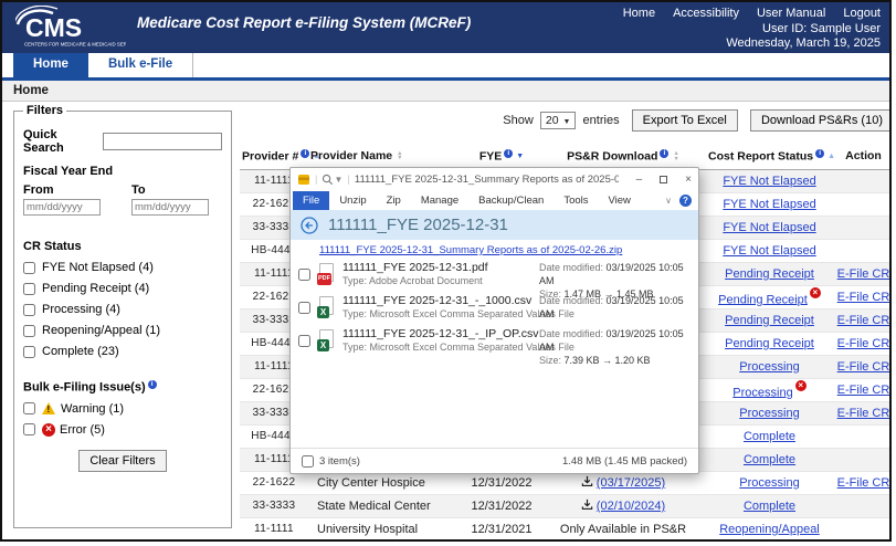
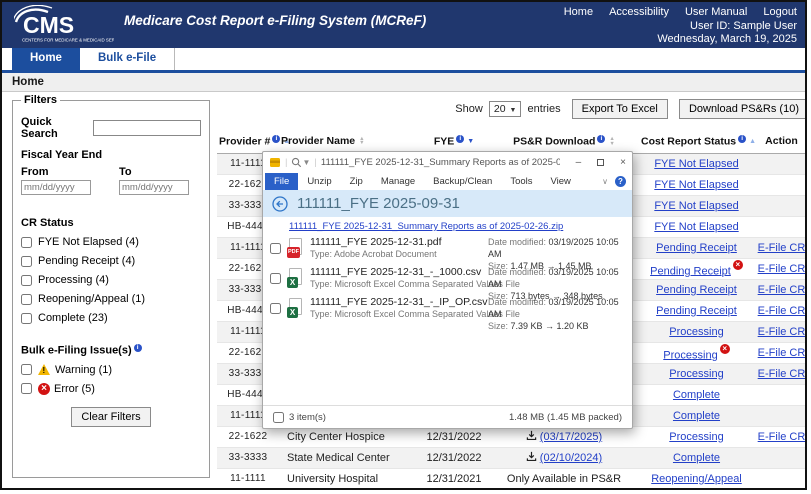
  CMS
  Medicare Cost Report e-Filing System (MCReF)
  Home Accessibility User Manual Logout
  User ID: Sample User
  Wednesday, March 19, 2025
  Home
  Bulk e-File
  Home
  Filters
  Quick Search
  Fiscal Year End
  From
  mm/dd/yyyy
  To
  mm/dd/yyyy
  CR Status
  FYE Not Elapsed (4)
  Pending Receipt (4)
  Processing (4)
  Reopening/Appeal (1)
  Complete (23)
  Bulk e-Filing Issue(s)
  Warning (1)
  Error (5)
  Clear Filters
  Show 20 entries Export To Excel Download PS&Rs (10)
  Provider #	Provider Name	FYE	PS&R Download	Cost Report Status	Action
  11-111				FYE Not Elapsed
  22-162				FYE Not Elapsed
  33-333				FYE Not Elapsed
  HB-444				FYE Not Elapsed
  11-111				Pending Receipt	E-File CR
  22-162				Pending Receipt	E-File CR
  33-333				Pending Receipt	E-File CR
  HB-444				Pending Receipt	E-File CR
  11-111				Processing	E-File CR
  22-162				Processing	E-File CR
  33-333				Processing	E-File CR
  HB-444				Complete
  11-111				Complete
  22-1622	City Center Hospice	12/31/2022	(03/17/2025)	Processing	E-File CR
  33-3333	State Medical Center	12/31/2022	(02/10/2024)	Complete
  11-1111	University Hospital	12/31/2021	Only Available in PS&R	Reopening/Appeal
  |
  ▼
  |
  111111_FYE 2025-12-31_Summary Reports as of 2025-0
  –
  ×
  File
  Unzip
  Zip
  Manage
  Backup/Clean
  Tools
  View
  ∨
  ?
- 111111_FYE 2025-12-31
+ 111111_FYE 2025-09-31
  111111_FYE 2025-12-31_Summary Reports as of 2025-02-26.zip
  111111_FYE 2025-12-31.pdf
  Type: Adobe Acrobat Document
  Date modified: 03/19/2025 10:05 AM
  Size: 1.47 MB → 1.45 MB
  X
  111111_FYE 2025-12-31_-_1000.csv
  Type: Microsoft Excel Comma Separated Values File
  Date modified: 03/19/2025 10:05 AM
+ Size: 713 bytes → 348 bytes
  X
  111111_FYE 2025-12-31_-_IP_OP.csv
  Type: Microsoft Excel Comma Separated Values File
  Date modified: 03/19/2025 10:05 AM
  Size: 7.39 KB → 1.20 KB
  3 item(s)
  1.48 MB (1.45 MB packed)
